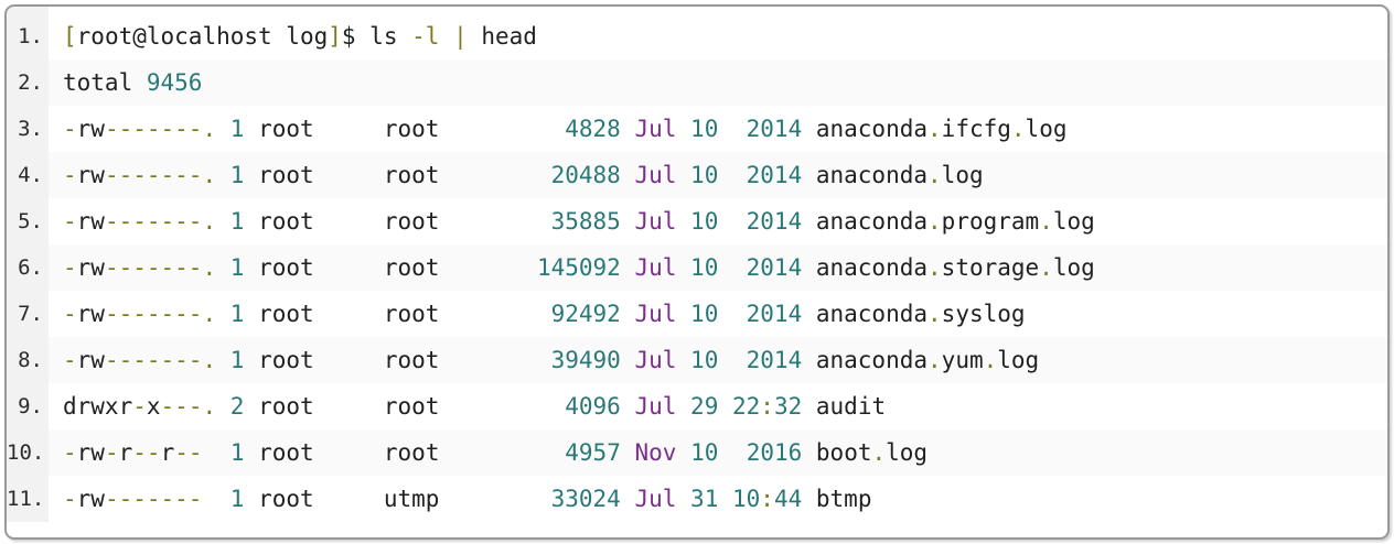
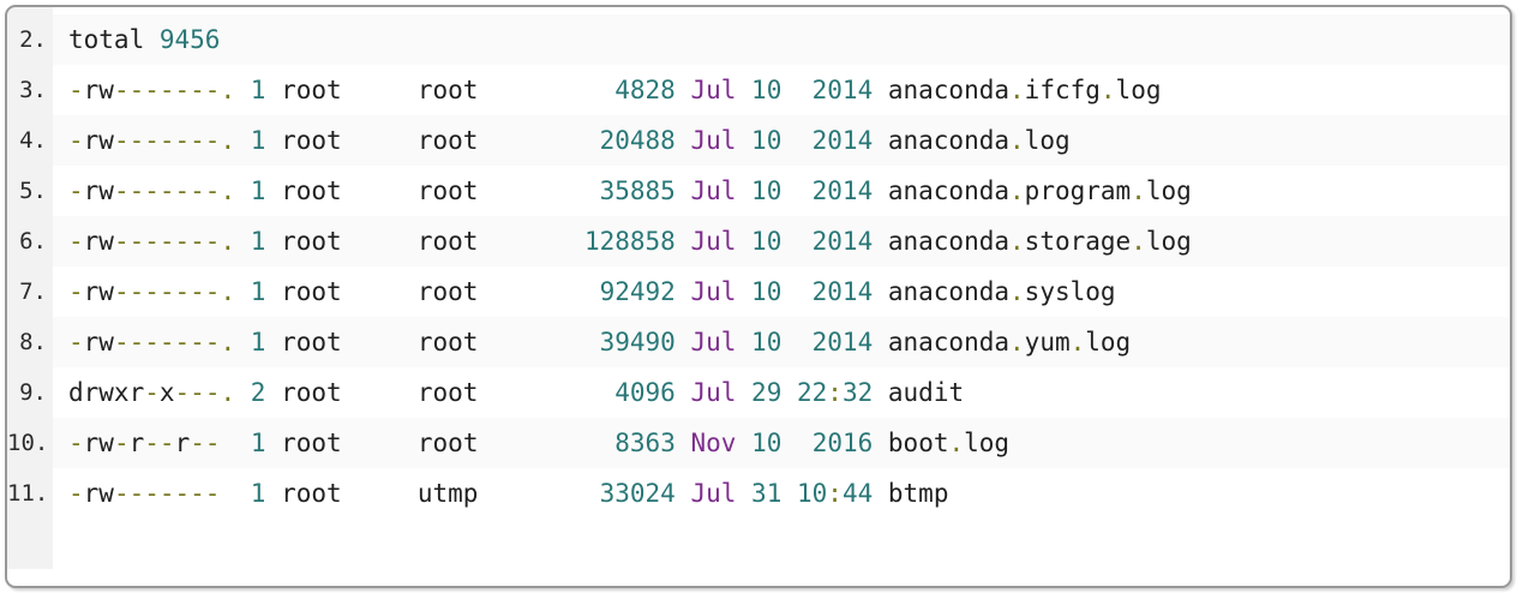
- 1.
- [root@localhost log]$ ls -l | head
  2.
  total 9456
  3.
  -rw-------. 1 root root 4828 Jul 10 2014 anaconda.ifcfg.log
  4.
  -rw-------. 1 root root 20488 Jul 10 2014 anaconda.log
  5.
  -rw-------. 1 root root 35885 Jul 10 2014 anaconda.program.log
  6.
- -rw-------. 1 root root 145092 Jul 10 2014 anaconda.storage.log
+ -rw-------. 1 root root 128858 Jul 10 2014 anaconda.storage.log
  7.
  -rw-------. 1 root root 92492 Jul 10 2014 anaconda.syslog
  8.
  -rw-------. 1 root root 39490 Jul 10 2014 anaconda.yum.log
  9.
  drwxr-x---. 2 root root 4096 Jul 29 22:32 audit
  10.
- -rw-r--r-- 1 root root 4957 Nov 10 2016 boot.log
+ -rw-r--r-- 1 root root 8363 Nov 10 2016 boot.log
  11.
  -rw------- 1 root utmp 33024 Jul 31 10:44 btmp
